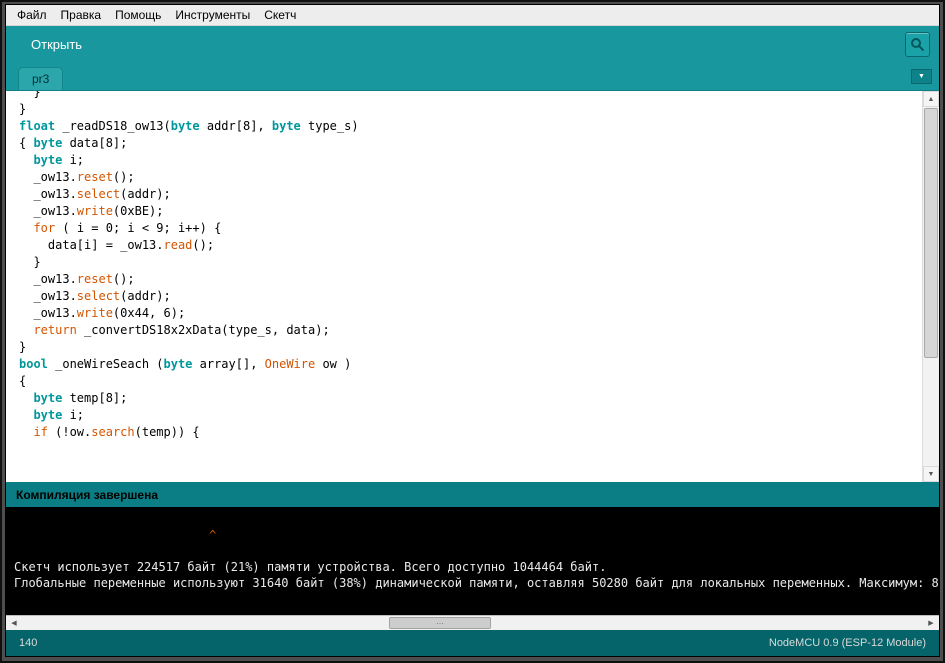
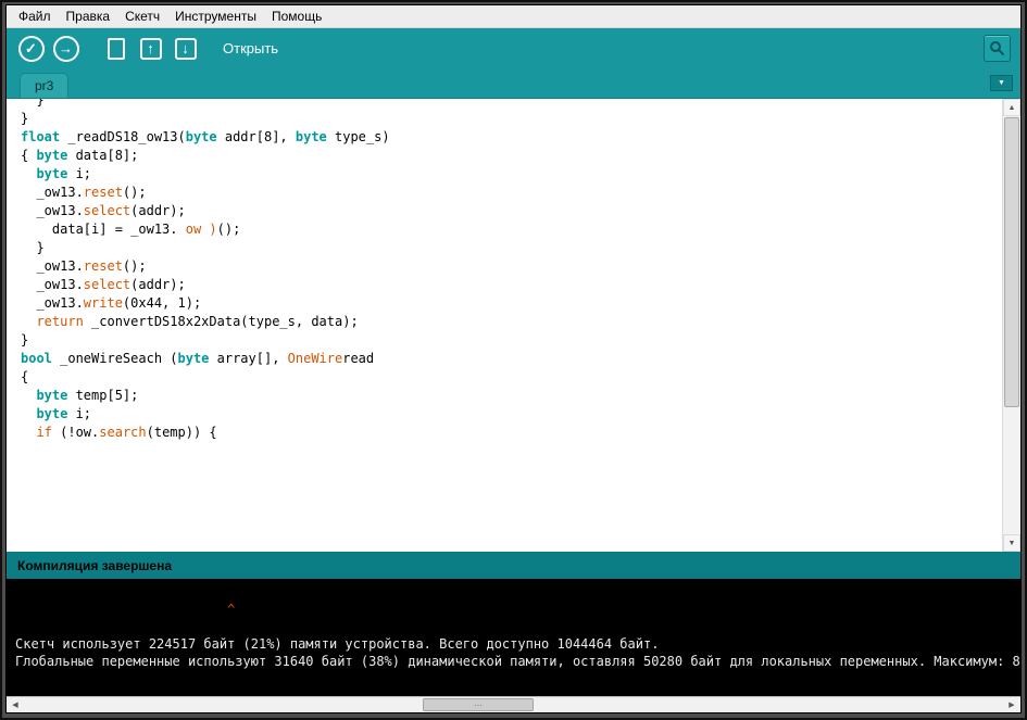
  Файл
  Правка
- Помощь
+ Скетч
  Инструменты
- Скетч
+ Помощь
+ ✓
+ →
+ ↑
+ ↓
  Открыть
  pr3
  }
  }
  float _readDS18_ow13(byte addr[8], byte type_s)
  { byte data[8];
  byte i;
  _ow13.reset();
  _ow13.select(addr);
- _ow13.write(0xBE);
- for ( i = 0; i < 9; i++) {
- data[i] = _ow13.read();
+ data[i] = _ow13. ow )();
  }
  _ow13.reset();
  _ow13.select(addr);
- _ow13.write(0x44, 6);
+ _ow13.write(0x44, 1);
  return _convertDS18x2xData(type_s, data);
  }
- bool _oneWireSeach (byte array[], OneWire ow )
+ bool _oneWireSeach (byte array[], OneWireread
  {
- byte temp[8];
+ byte temp[5];
  byte i;
  if (!ow.search(temp)) {
  Компиляция завершена
  ^
  Скетч использует 224517 байт (21%) памяти устройства. Всего доступно 1044464 байт.
  Глобальные переменные используют 31640 байт (38%) динамической памяти, оставляя 50280 байт для локальных переменных. Максимум: 8
  ∙∙∙
- 140
- NodeMCU 0.9 (ESP-12 Module)
